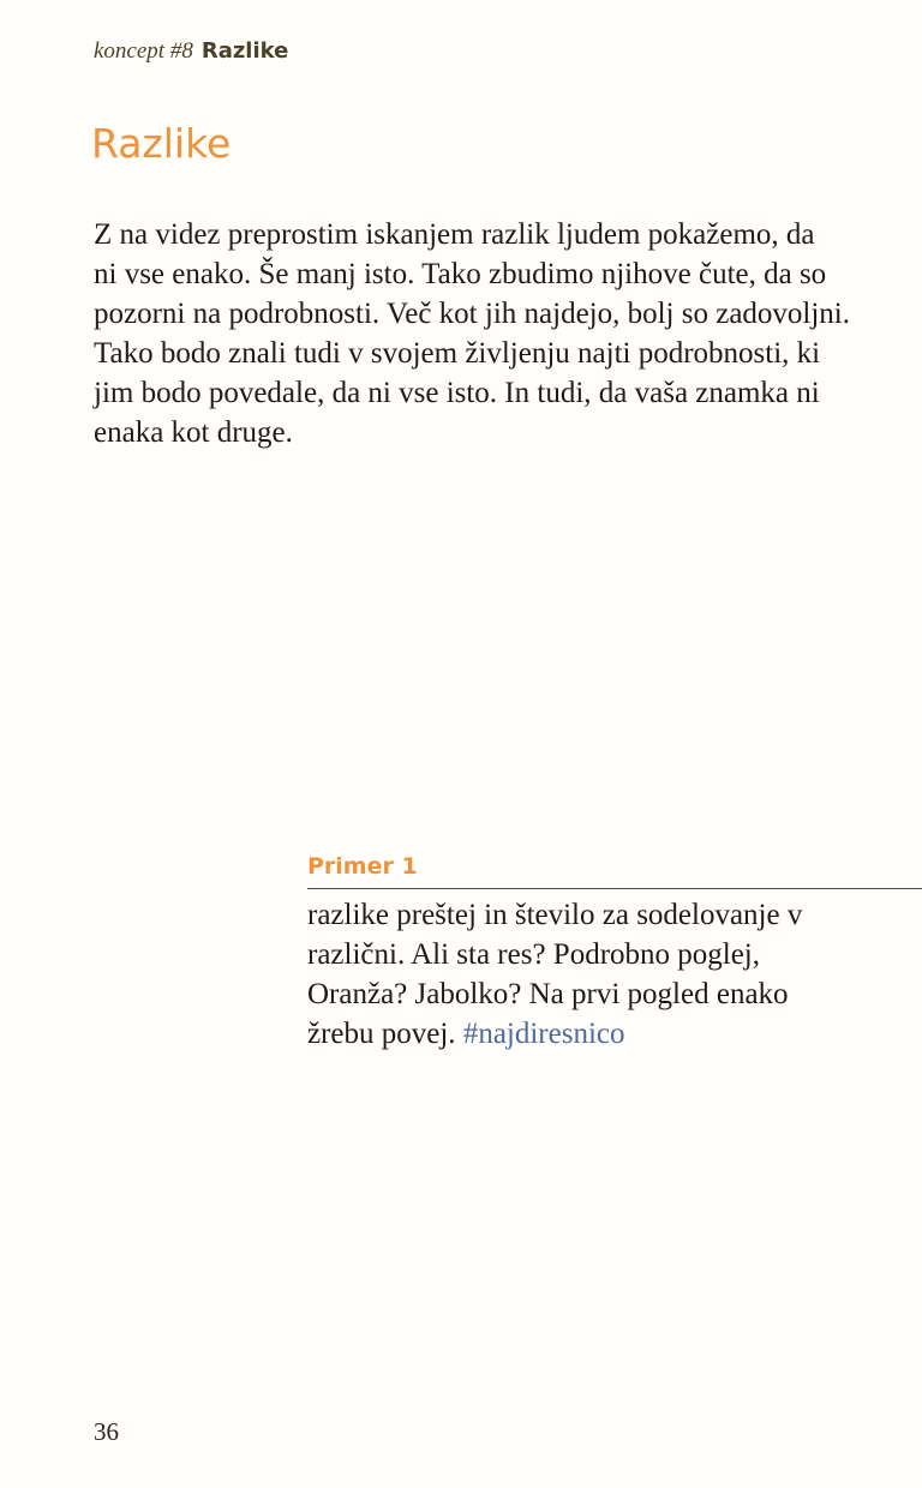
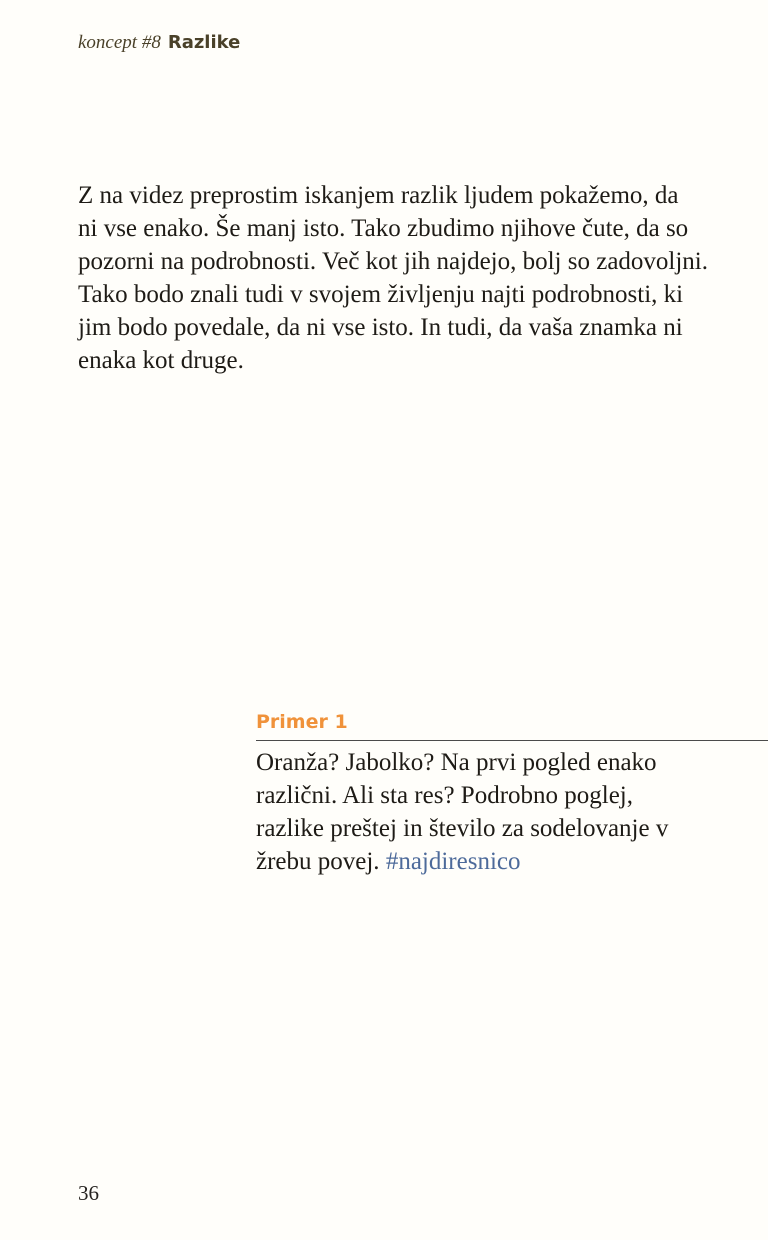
  koncept #8 Razlike
- Razlike
  Z na videz preprostim iskanjem razlik ljudem pokažemo, da
  ni vse enako. Še manj isto. Tako zbudimo njihove čute, da so
  pozorni na podrobnosti. Več kot jih najdejo, bolj so zadovoljni.
  Tako bodo znali tudi v svojem življenju najti podrobnosti, ki
  jim bodo povedale, da ni vse isto. In tudi, da vaša znamka ni
  enaka kot druge.
  Primer 1
- razlike preštej in število za sodelovanje v
+ Oranža? Jabolko? Na prvi pogled enako
  različni. Ali sta res? Podrobno poglej,
- Oranža? Jabolko? Na prvi pogled enako
+ razlike preštej in število za sodelovanje v
  žrebu povej. #najdiresnico
  36
